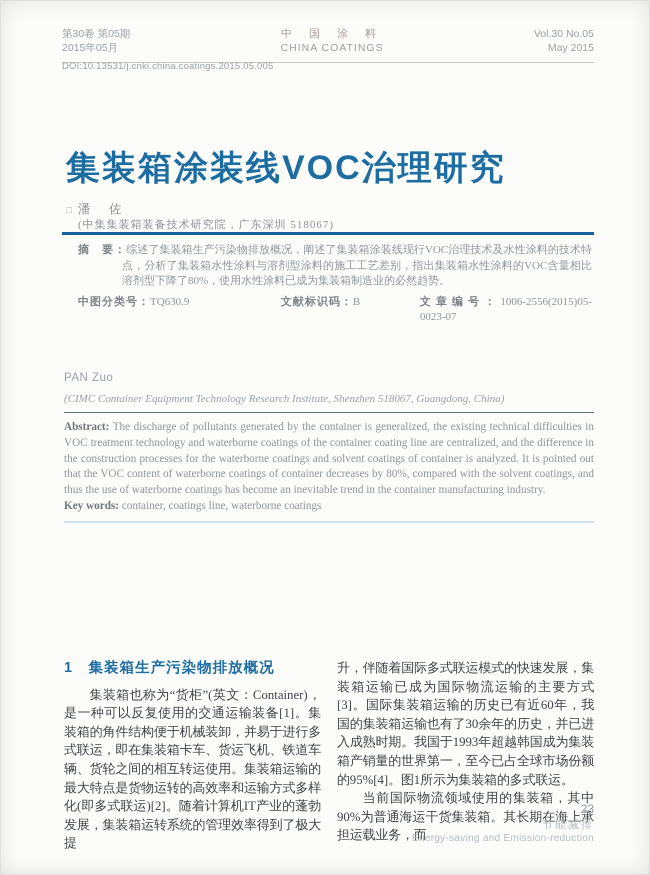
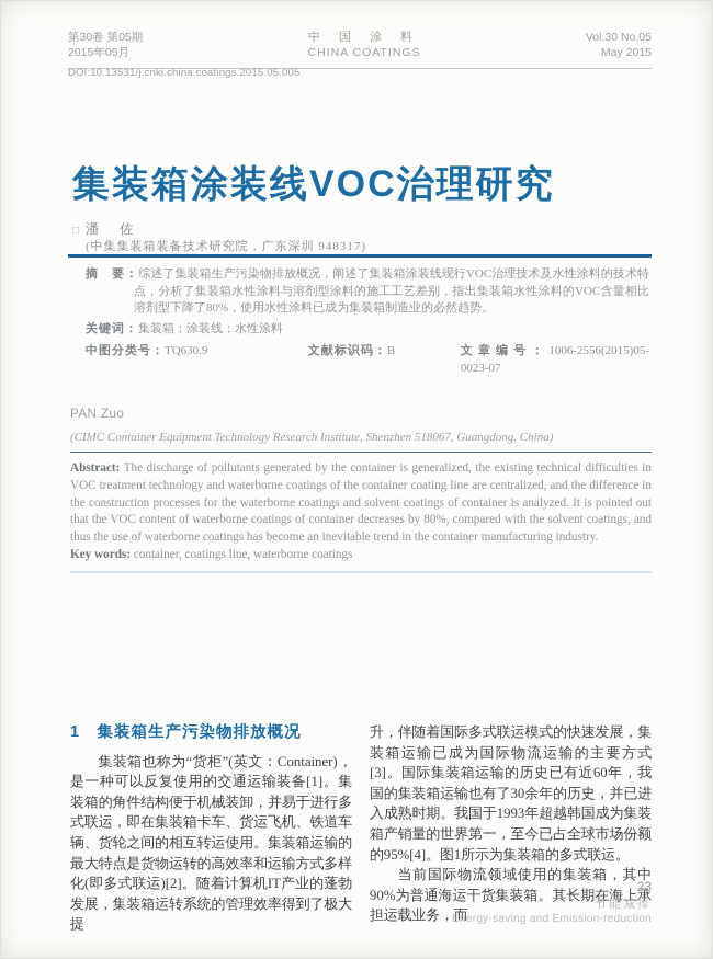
  第30卷 第05期
  2015年05月
  中 国 涂 料
  CHINA COATINGS
  Vol.30 No.05
  May 2015
  DOI:10.13531/j.cnki.china.coatings.2015.05.005
  集装箱涂装线VOC治理研究
  □ 潘 佐
- (中集集装箱装备技术研究院，广东深圳 518067)
+ (中集集装箱装备技术研究院，广东深圳 948317)
  摘 要：综述了集装箱生产污染物排放概况，阐述了集装箱涂装线现行VOC治理技术及水性涂料的技术特点，分析了集装箱水性涂料与溶剂型涂料的施工工艺差别，指出集装箱水性涂料的VOC含量相比溶剂型下降了80%，使用水性涂料已成为集装箱制造业的必然趋势。
+ 关键词：集装箱；涂装线；水性涂料
  中图分类号：TQ630.9
  文献标识码：B
  文章编号：1006-2556(2015)05-0023-07
  PAN Zuo
  (CIMC Container Equipment Technology Research Institute, Shenzhen 518067, Guangdong, China)
  Abstract: The discharge of pollutants generated by the container is generalized, the existing technical difficulties in VOC treatment technology and waterborne coatings of the container coating line are centralized, and the difference in the construction processes for the waterborne coatings and solvent coatings of container is analyzed. It is pointed out that the VOC content of waterborne coatings of container decreases by 80%, compared with the solvent coatings, and thus the use of waterborne coatings has become an inevitable trend in the container manufacturing industry.
  Key words: container, coatings line, waterborne coatings
  1 集装箱生产污染物排放概况
  集装箱也称为“货柜”(英文：Container)，是一种可以反复使用的交通运输装备[1]。集装箱的角件结构便于机械装卸，并易于进行多式联运，即在集装箱卡车、货运飞机、铁道车辆、货轮之间的相互转运使用。集装箱运输的最大特点是货物运转的高效率和运输方式多样化(即多式联运)[2]。随着计算机IT产业的蓬勃发展，集装箱运转系统的管理效率得到了极大提
  升，伴随着国际多式联运模式的快速发展，集装箱运输已成为国际物流运输的主要方式[3]。国际集装箱运输的历史已有近60年，我国的集装箱运输也有了30余年的历史，并已进入成熟时期。我国于1993年超越韩国成为集装箱产销量的世界第一，至今已占全球市场份额的95%[4]。图1所示为集装箱的多式联运。
  当前国际物流领域使用的集装箱，其中90%为普通海运干货集装箱。其长期在海上承担运载业务，而
  23
  节能减排
  Energy-saving and Emission-reduction
